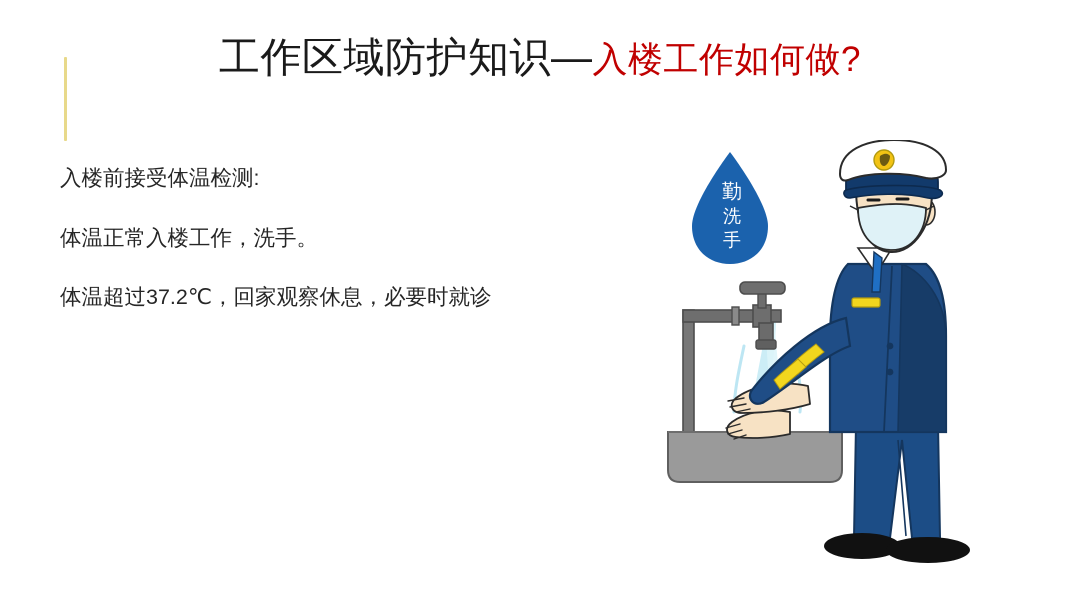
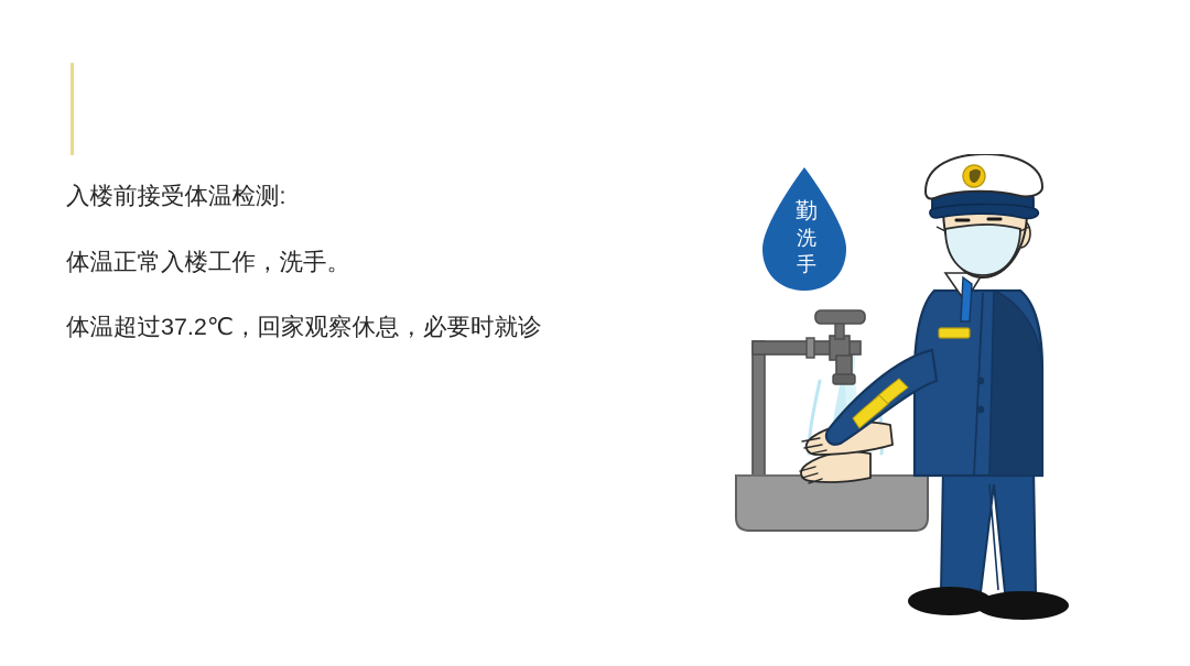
- 工作区域防护知识—入楼工作如何做?
  入楼前接受体温检测:
  体温正常入楼工作，洗手。
  体温超过37.2℃，回家观察休息，必要时就诊
  勤
  洗
  手
